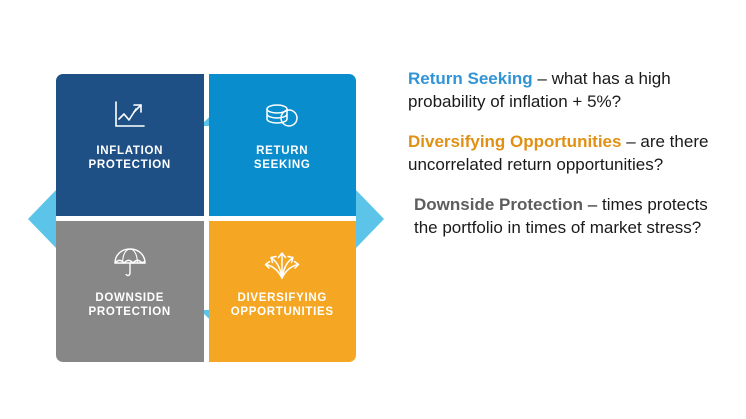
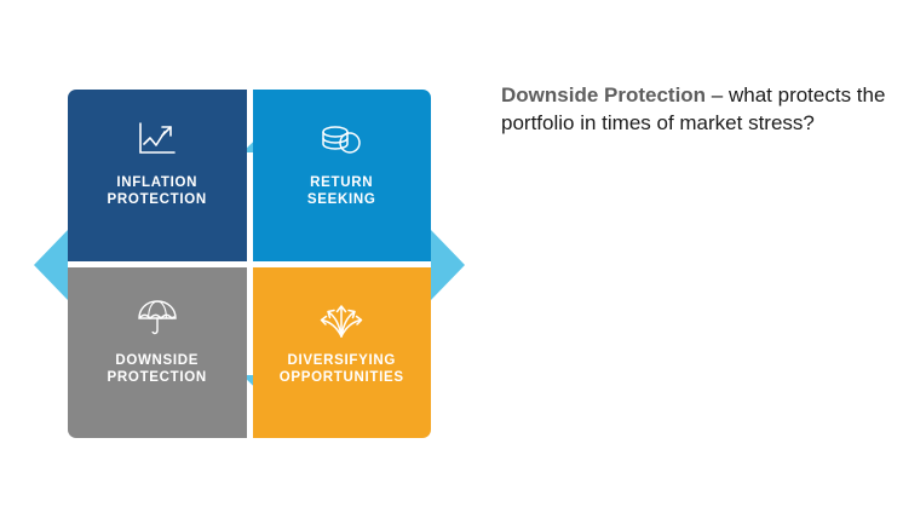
  INFLATION
  PROTECTION
  RETURN
  SEEKING
  DOWNSIDE
  PROTECTION
  DIVERSIFYING
  OPPORTUNITIES
- Return Seeking – what has a high probability of inflation + 5%?
- Diversifying Opportunities – are there uncorrelated return opportunities?
- Downside Protection – times protects the portfolio in times of market stress?
+ Downside Protection – what protects the portfolio in times of market stress?
